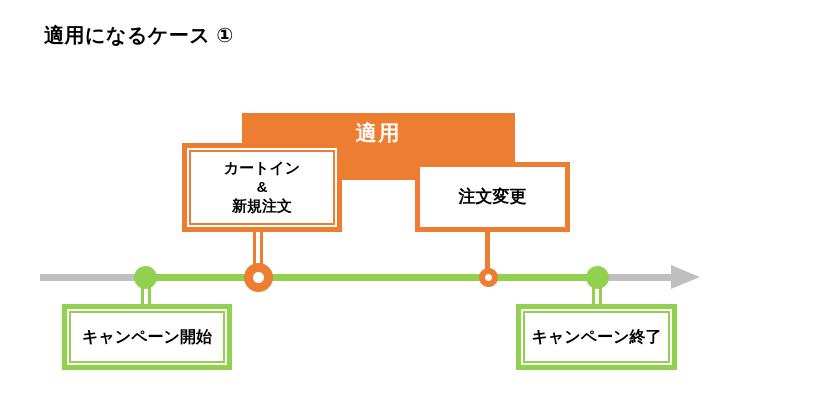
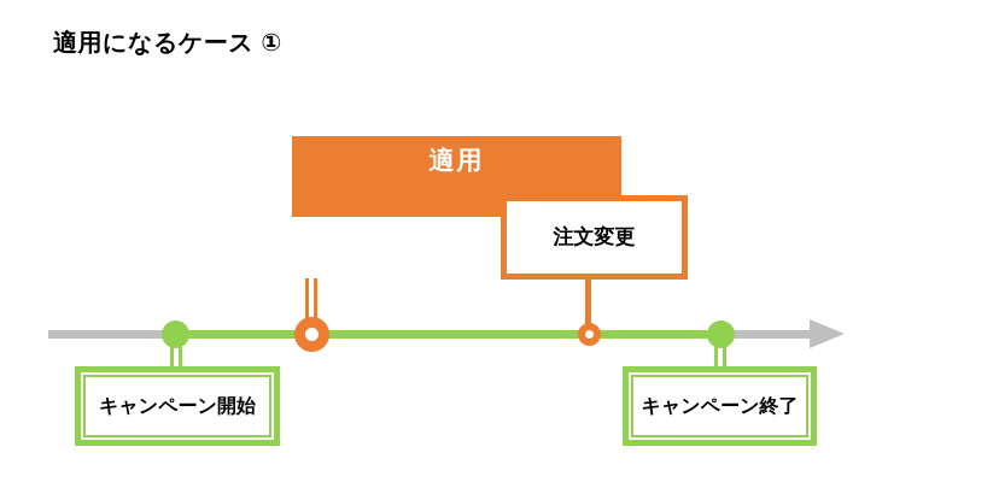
  適用になるケース ①
  適用
- カートイン
- &
- 新規注文
  注文変更
  キャンペーン開始
  キャンペーン終了
